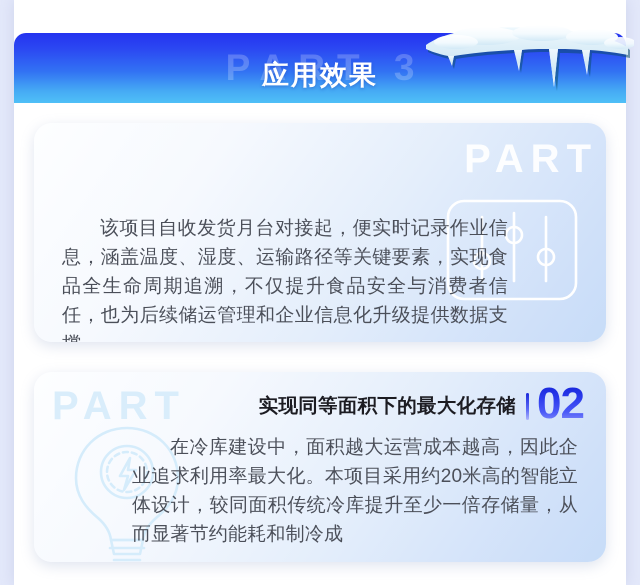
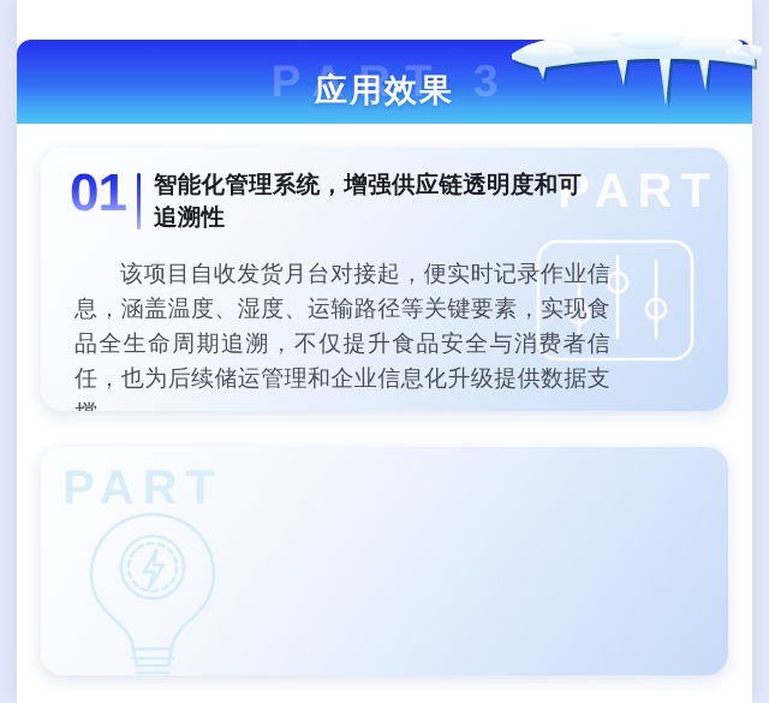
  PART 3
  应用效果
  PART
+ 01
+ 智能化管理系统，增强供应链透明度和可追溯性
  该项目自收发货月台对接起，便实时记录作业信息，涵盖温度、湿度、运输路径等关键要素，实现食品全生命周期追溯，不仅提升食品安全与消费者信任，也为后续储运管理和企业信息化升级提供数据支
  PART
- 实现同等面积下的最大化存储
- 02
- 在冷库建设中，面积越大运营成本越高，因此企业追求利用率最大化。本项目采用约20米高的智能立体设计，较同面积传统冷库提升至少一倍存储量，从而显著节约能耗和制冷成
